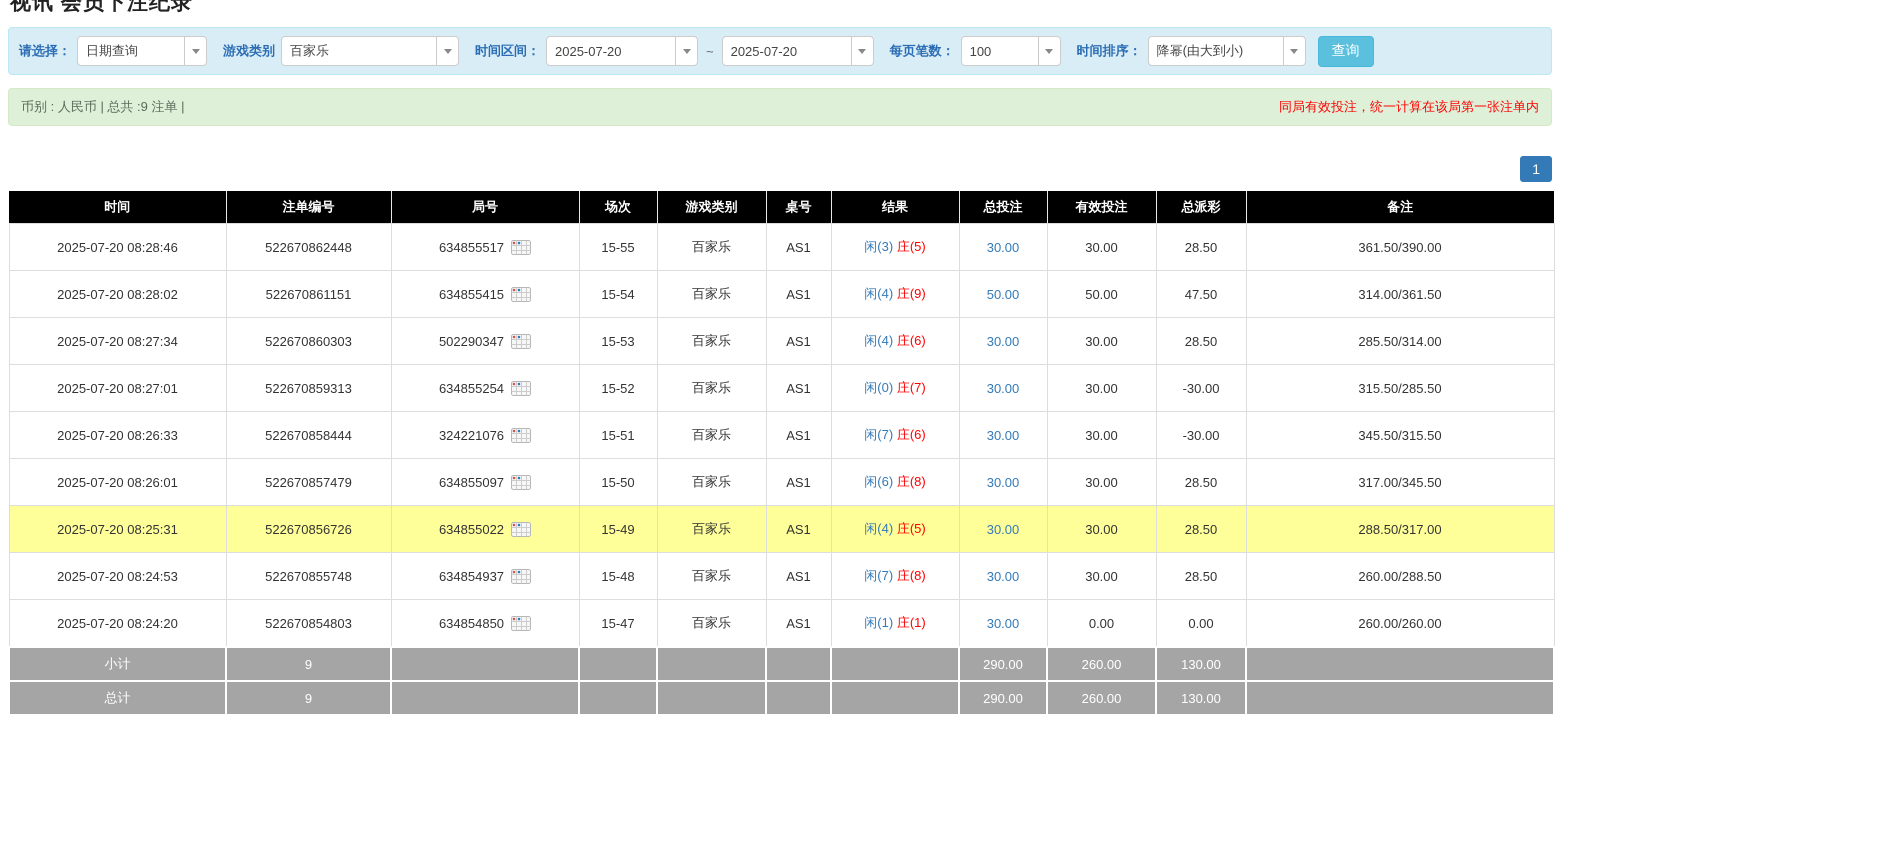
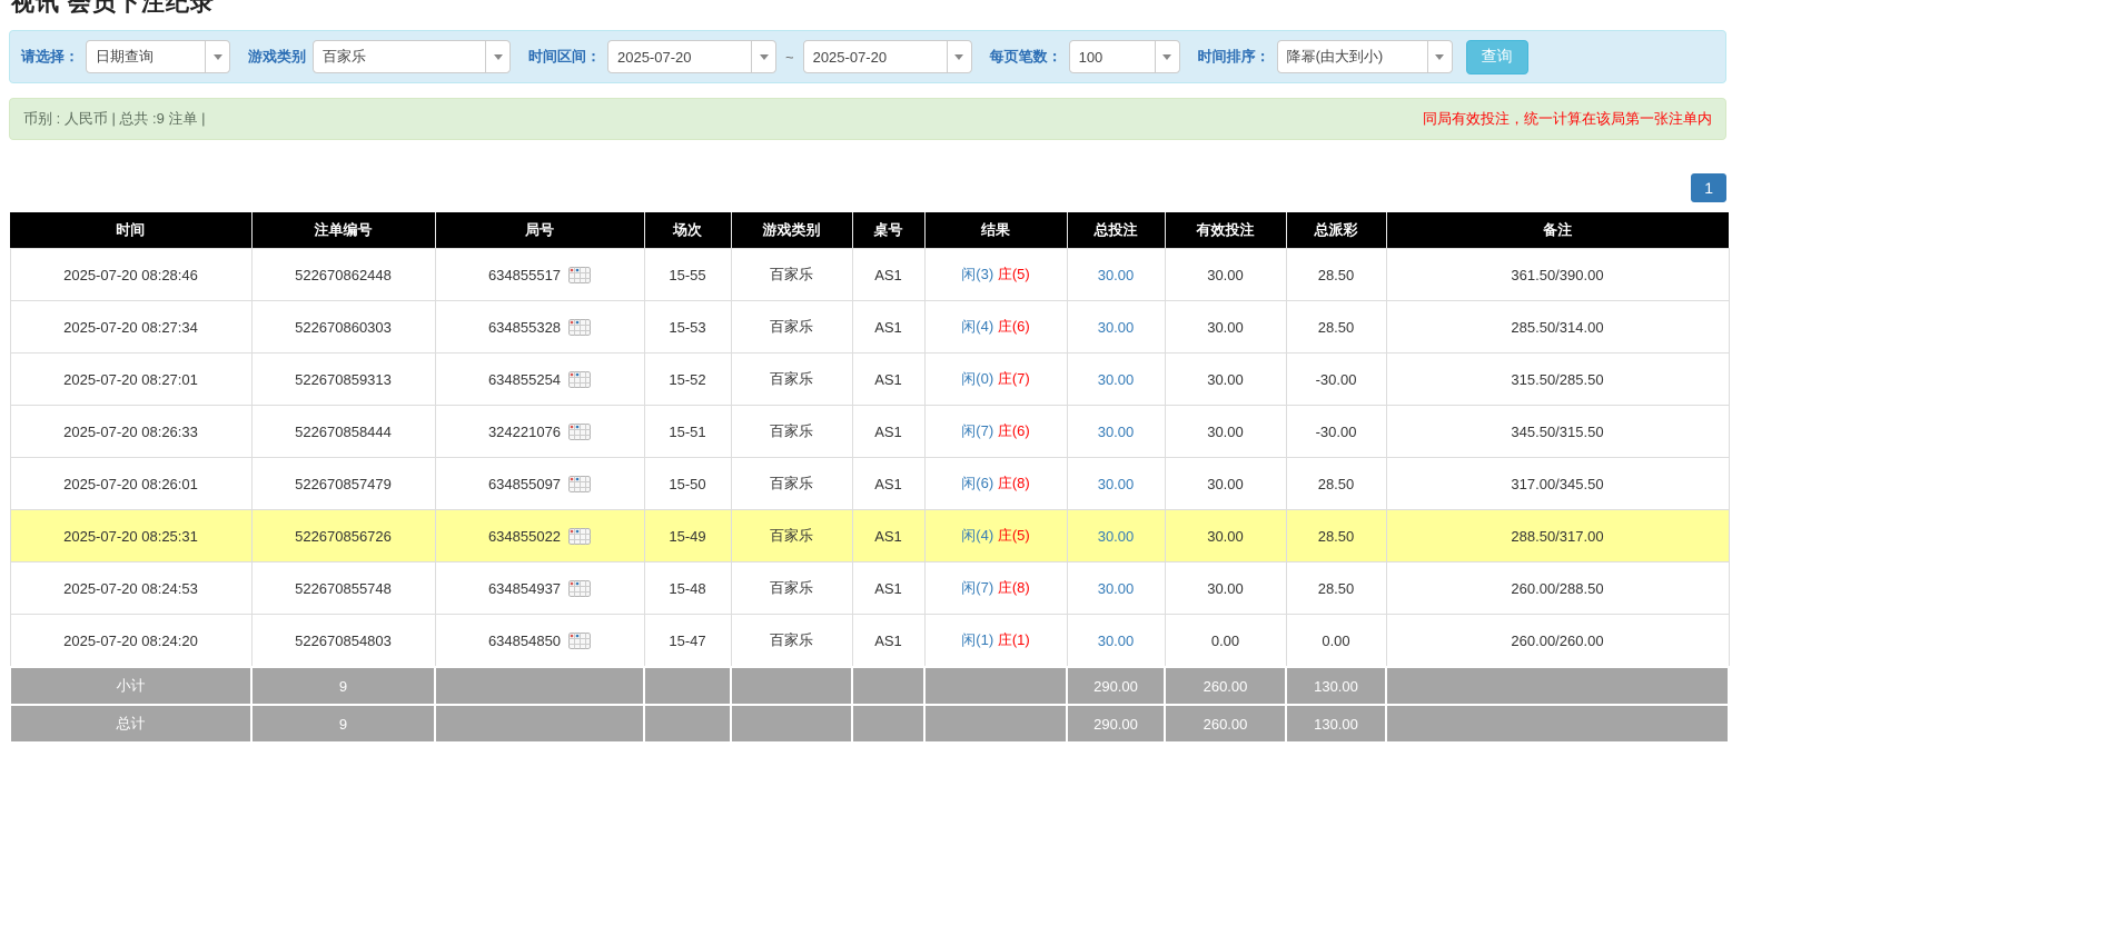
  视讯 会员下注纪录
  请选择：
  日期查询
  游戏类别
  百家乐
  时间区间：
  2025-07-20
  ~
  2025-07-20
  每页笔数：
  100
  时间排序：
  降幂(由大到小)
  查询
  币别 : 人民币 | 总共 :9 注单 |
  同局有效投注，统一计算在该局第一张注单内
  1
  时间	注单编号	局号	场次	游戏类别	桌号	结果	总投注	有效投注	总派彩	备注
  2025-07-20 08:28:46	522670862448	634855517	15-55	百家乐	AS1	闲(3) 庄(5)	30.00	30.00	28.50	361.50/390.00
- 2025-07-20 08:28:02	522670861151	634855415	15-54	百家乐	AS1	闲(4) 庄(9)	50.00	50.00	47.50	314.00/361.50
- 2025-07-20 08:27:34	522670860303	502290347	15-53	百家乐	AS1	闲(4) 庄(6)	30.00	30.00	28.50	285.50/314.00
+ 2025-07-20 08:27:34	522670860303	634855328	15-53	百家乐	AS1	闲(4) 庄(6)	30.00	30.00	28.50	285.50/314.00
  2025-07-20 08:27:01	522670859313	634855254	15-52	百家乐	AS1	闲(0) 庄(7)	30.00	30.00	-30.00	315.50/285.50
  2025-07-20 08:26:33	522670858444	324221076	15-51	百家乐	AS1	闲(7) 庄(6)	30.00	30.00	-30.00	345.50/315.50
  2025-07-20 08:26:01	522670857479	634855097	15-50	百家乐	AS1	闲(6) 庄(8)	30.00	30.00	28.50	317.00/345.50
  2025-07-20 08:25:31	522670856726	634855022	15-49	百家乐	AS1	闲(4) 庄(5)	30.00	30.00	28.50	288.50/317.00
  2025-07-20 08:24:53	522670855748	634854937	15-48	百家乐	AS1	闲(7) 庄(8)	30.00	30.00	28.50	260.00/288.50
  2025-07-20 08:24:20	522670854803	634854850	15-47	百家乐	AS1	闲(1) 庄(1)	30.00	0.00	0.00	260.00/260.00
  小计	9						290.00	260.00	130.00
  总计	9						290.00	260.00	130.00
